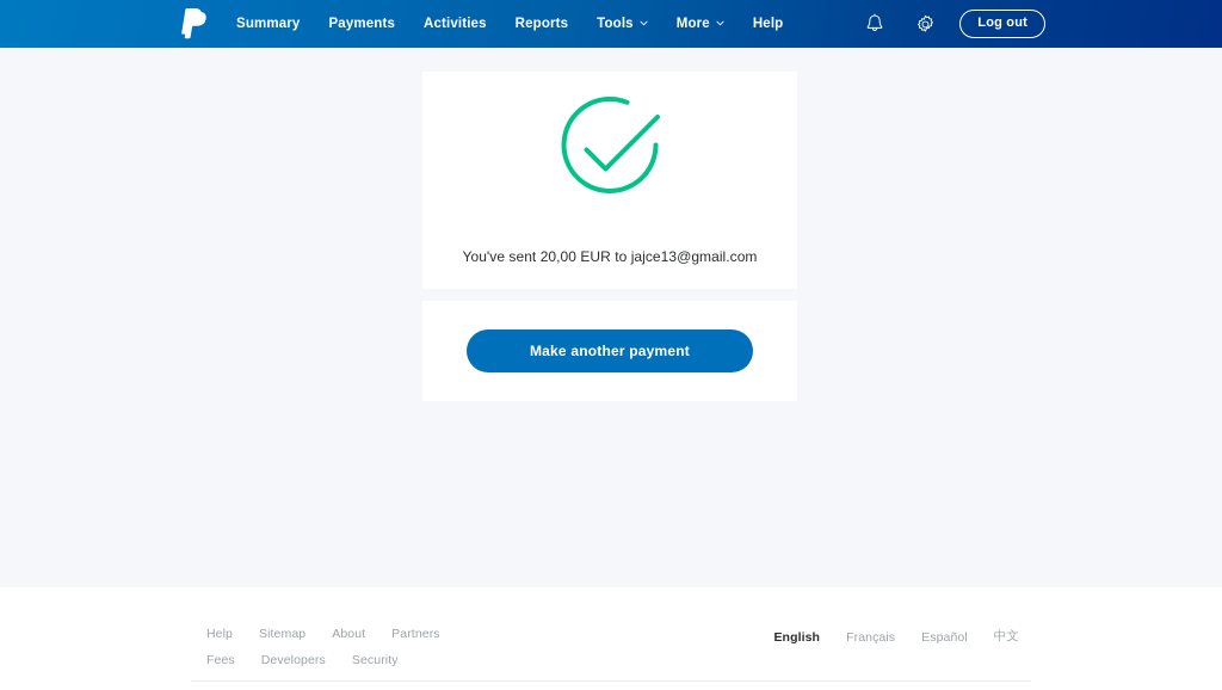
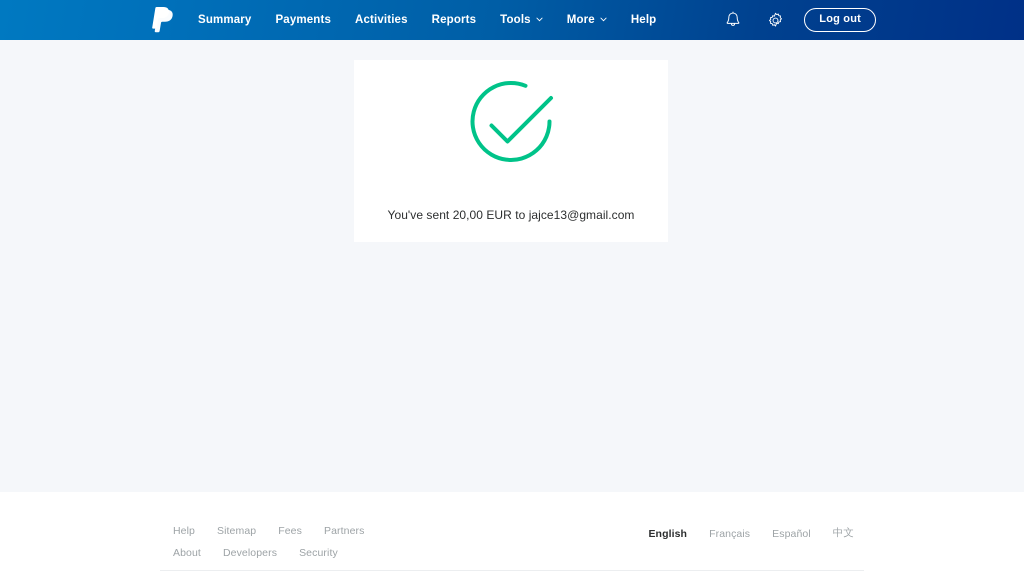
  Summary
  Payments
  Activities
  Reports
  Tools
  More
  Help
  Log out
  You've sent 20,00 EUR to jajce13@gmail.com
- Make another payment
  Help
  Sitemap
- About
+ Fees
  Partners
- Fees
+ About
  Developers
  Security
  English
  Français
  Español
  中文
